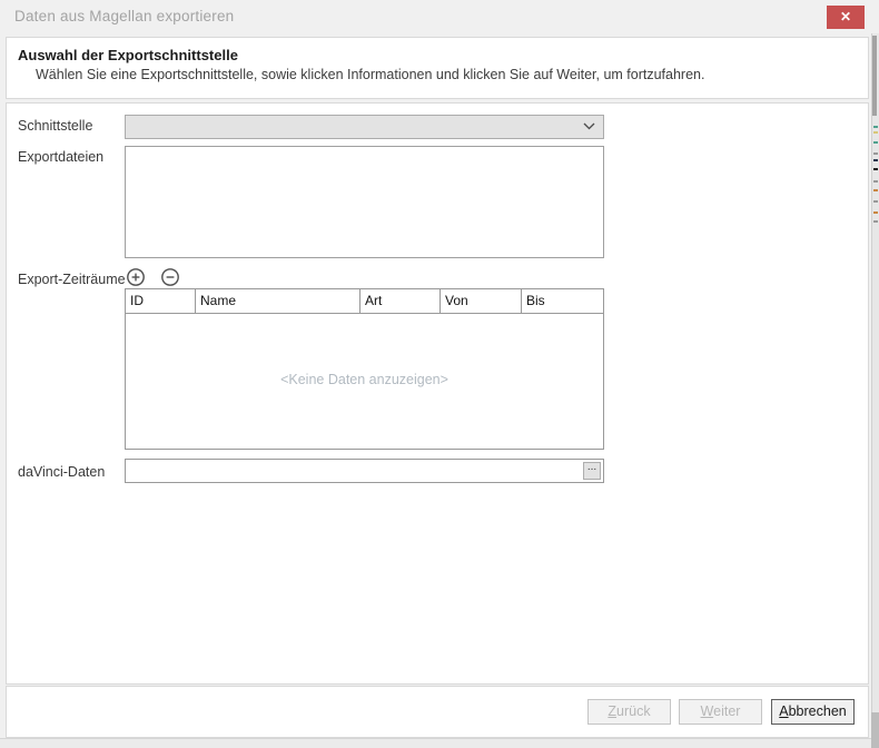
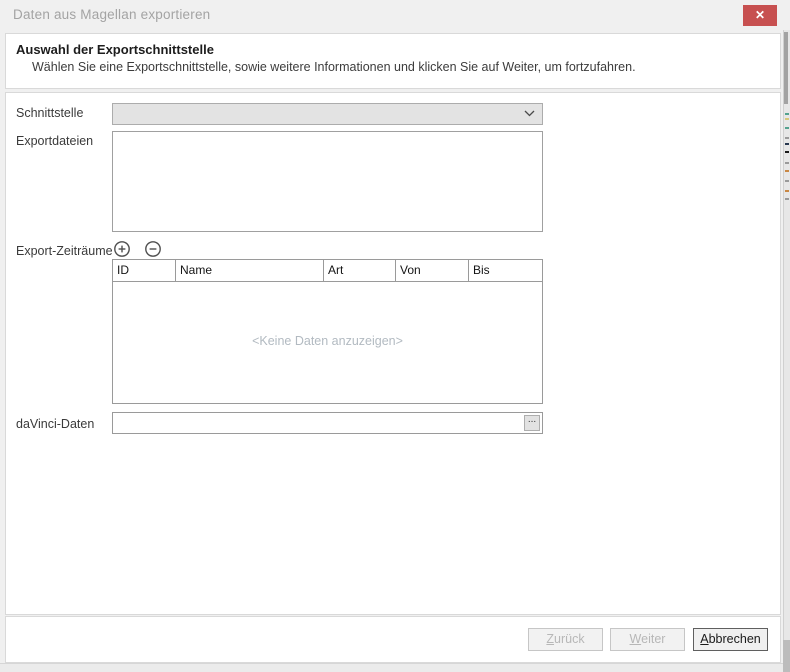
  Daten aus Magellan exportieren
  ✕
  Auswahl der Exportschnittstelle
- Wählen Sie eine Exportschnittstelle, sowie klicken Informationen und klicken Sie auf Weiter, um fortzufahren.
+ Wählen Sie eine Exportschnittstelle, sowie weitere Informationen und klicken Sie auf Weiter, um fortzufahren.
  Schnittstelle
  Exportdateien
  Export-Zeiträume
  ID
  Name
  Art
  Von
  Bis
  <Keine Daten anzuzeigen>
  daVinci-Daten
  ...
  Zurück
  Weiter
  Abbrechen
